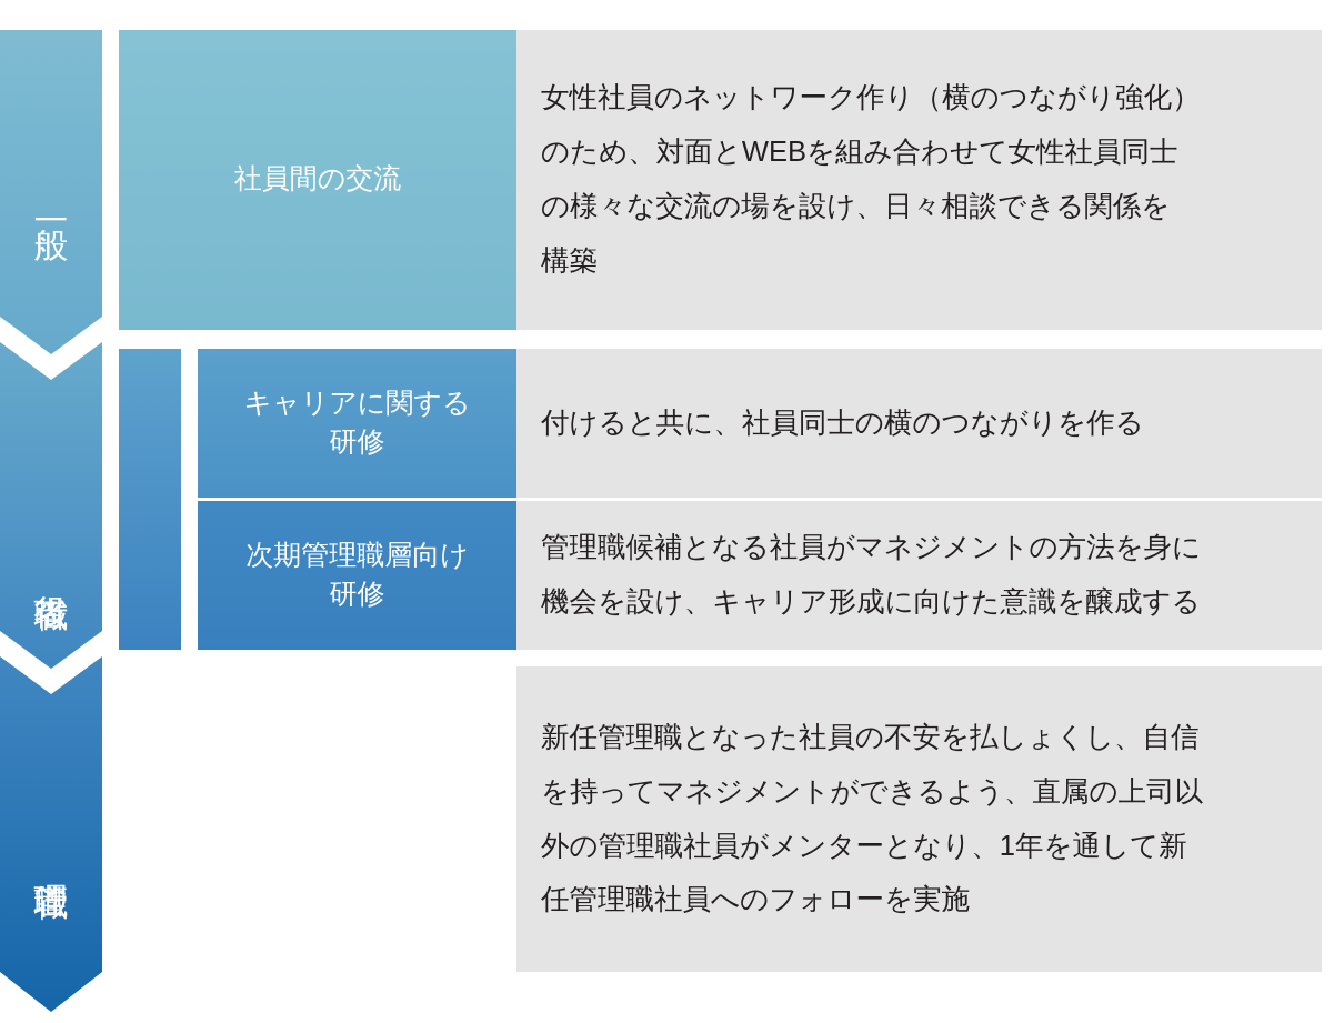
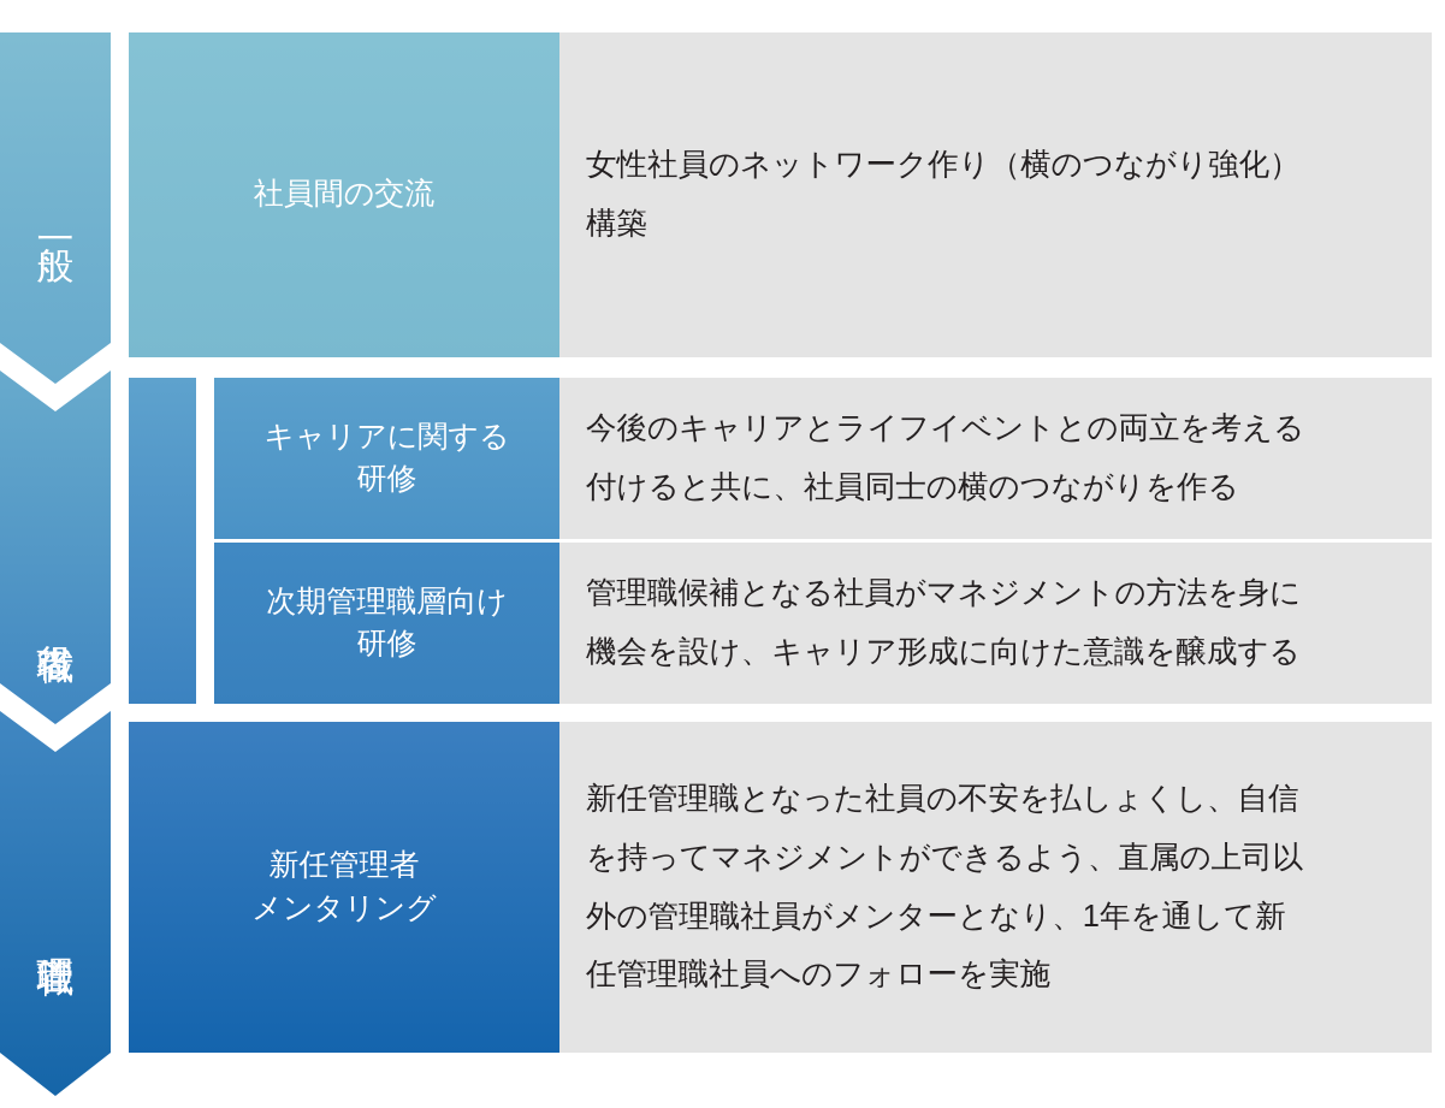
  社員間の交流
  女性社員のネットワーク作り（横のつながり強化）
- のため、対面とWEBを組み合わせて女性社員同士
- の様々な交流の場を設け、日々相談できる関係を
  構築
  キャリアに関する
  研修
+ 今後のキャリアとライフイベントとの両立を考える
  付けると共に、社員同士の横のつながりを作る
  次期管理職層向け
  研修
  管理職候補となる社員がマネジメントの方法を身に
  機会を設け、キャリア形成に向けた意識を醸成する
+ 新任管理者
+ メンタリング
  新任管理職となった社員の不安を払しょくし、自信
  を持ってマネジメントができるよう、直属の上司以
  外の管理職社員がメンターとなり、1年を通して新
  任管理職社員へのフォローを実施
